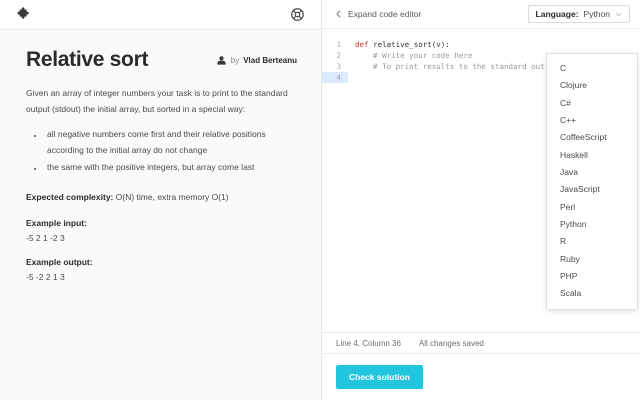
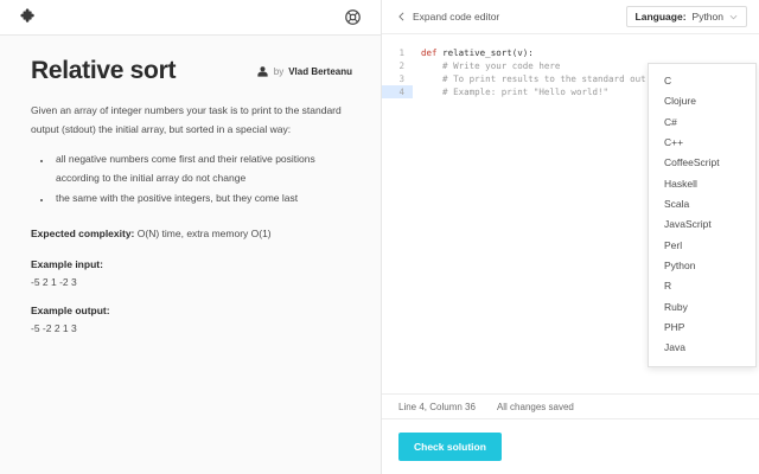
  Relative sort
  by
  Vlad Berteanu
  Given an array of integer numbers your task is to print to the standard output (stdout) the initial array, but sorted in a special way:
  all negative numbers come first and their relative positions according to the initial array do not change
- the same with the positive integers, but array come last
+ the same with the positive integers, but they come last
  Expected complexity: O(N) time, extra memory O(1)
  Example input:
  -5 2 1 -2 3
  Example output:
  -5 -2 2 1 3
  Expand code editor
  Language:
  Python
  1
  def relative_sort(v):
  2
  # Write your code here
  3
  # To print results to the standard out
  4
+ # Example: print "Hello world!"
  C
  Clojure
  C#
  C++
  CoffeeScript
  Haskell
- Java
+ Scala
  JavaScript
  Perl
  Python
  R
  Ruby
  PHP
- Scala
+ Java
  Line 4, Column 36
  All changes saved
  Check solution
